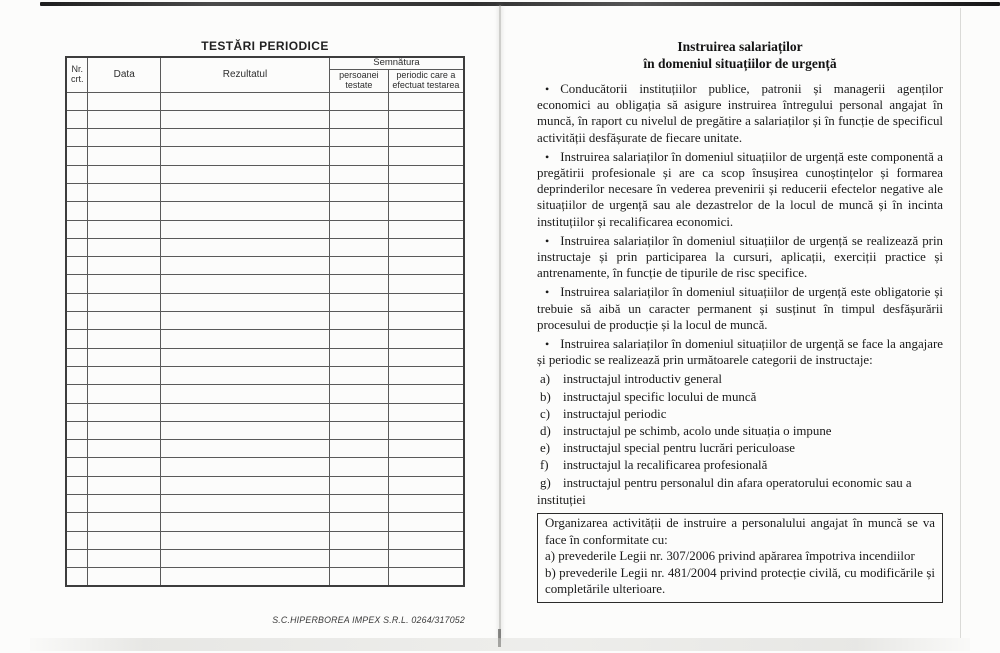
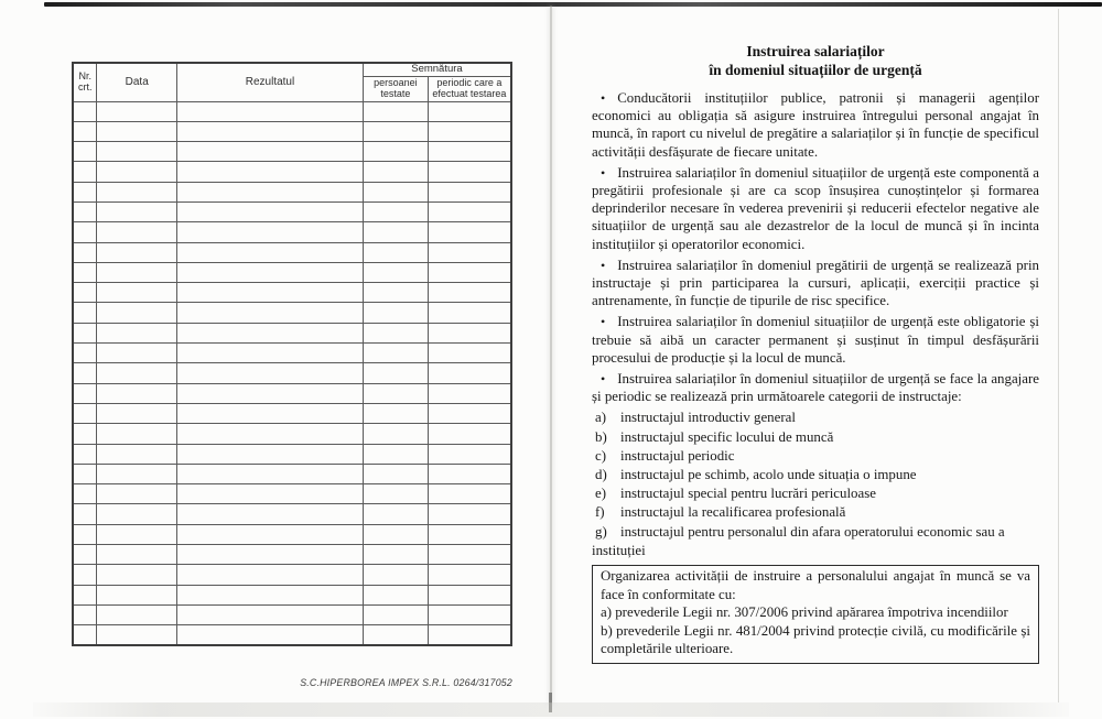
- TESTĂRI PERIODICE
  Nr. crt.	Data	Rezultatul	Semnătura
  persoanei testate	periodic care a efectuat testarea
  S.C.HIPERBOREA IMPEX S.R.L. 0264/317052
  Instruirea salariaților
  în domeniul situațiilor de urgență
  • Conducătorii instituțiilor publice, patronii și managerii agenților economici au obligația să asigure instruirea întregului personal angajat în muncă, în raport cu nivelul de pregătire a salariaților și în funcție de specificul activității desfășurate de fiecare unitate.
- • Instruirea salariaților în domeniul situațiilor de urgență este componentă a pregătirii profesionale și are ca scop însușirea cunoștințelor și formarea deprinderilor necesare în vederea prevenirii și reducerii efectelor negative ale situațiilor de urgență sau ale dezastrelor de la locul de muncă și în incinta instituțiilor și recalificarea economici.
+ • Instruirea salariaților în domeniul situațiilor de urgență este componentă a pregătirii profesionale și are ca scop însușirea cunoștințelor și formarea deprinderilor necesare în vederea prevenirii și reducerii efectelor negative ale situațiilor de urgență sau ale dezastrelor de la locul de muncă și în incinta instituțiilor și operatorilor economici.
- • Instruirea salariaților în domeniul situațiilor de urgență se realizează prin instructaje și prin participarea la cursuri, aplicații, exerciții practice și antrenamente, în funcție de tipurile de risc specifice.
+ • Instruirea salariaților în domeniul pregătirii de urgență se realizează prin instructaje și prin participarea la cursuri, aplicații, exerciții practice și antrenamente, în funcție de tipurile de risc specifice.
  • Instruirea salariaților în domeniul situațiilor de urgență este obligatorie și trebuie să aibă un caracter permanent și susținut în timpul desfășurării procesului de producție și la locul de muncă.
  • Instruirea salariaților în domeniul situațiilor de urgență se face la angajare și periodic se realizează prin următoarele categorii de instructaje:
  a) instructajul introductiv general
  b) instructajul specific locului de muncă
  c) instructajul periodic
  d) instructajul pe schimb, acolo unde situația o impune
  e) instructajul special pentru lucrări periculoase
  f) instructajul la recalificarea profesională
  g) instructajul pentru personalul din afara operatorului economic sau a instituției
  Organizarea activității de instruire a personalului angajat în muncă se va face în conformitate cu:
  a) prevederile Legii nr. 307/2006 privind apărarea împotriva incendiilor
  b) prevederile Legii nr. 481/2004 privind protecție civilă, cu modificările și completările ulterioare.
